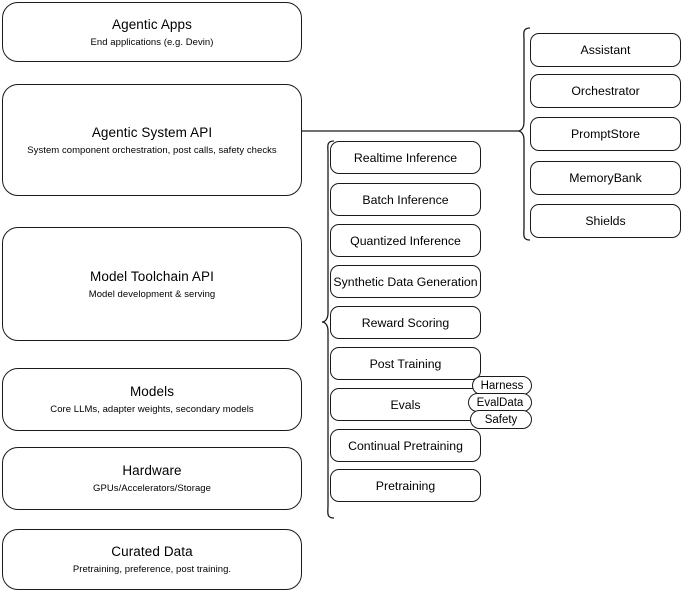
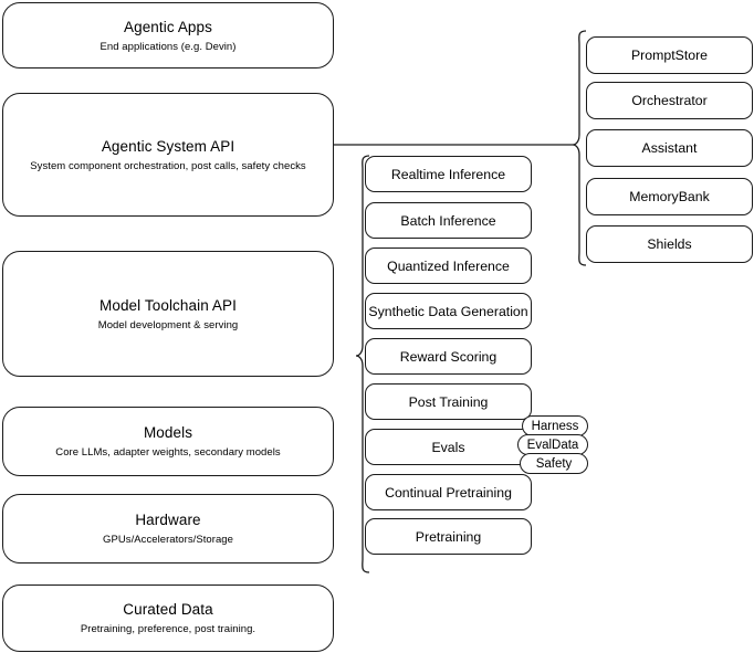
  Agentic Apps
  End applications (e.g. Devin)
  Agentic System API
  System component orchestration, post calls, safety checks
  Model Toolchain API
  Model development & serving
  Models
  Core LLMs, adapter weights, secondary models
  Hardware
  GPUs/Accelerators/Storage
  Curated Data
  Pretraining, preference, post training.
  Realtime Inference
  Batch Inference
  Quantized Inference
  Synthetic Data Generation
  Reward Scoring
  Post Training
  Evals
  Continual Pretraining
  Pretraining
  Harness
  EvalData
  Safety
- Assistant
+ PromptStore
  Orchestrator
- PromptStore
+ Assistant
  MemoryBank
  Shields
